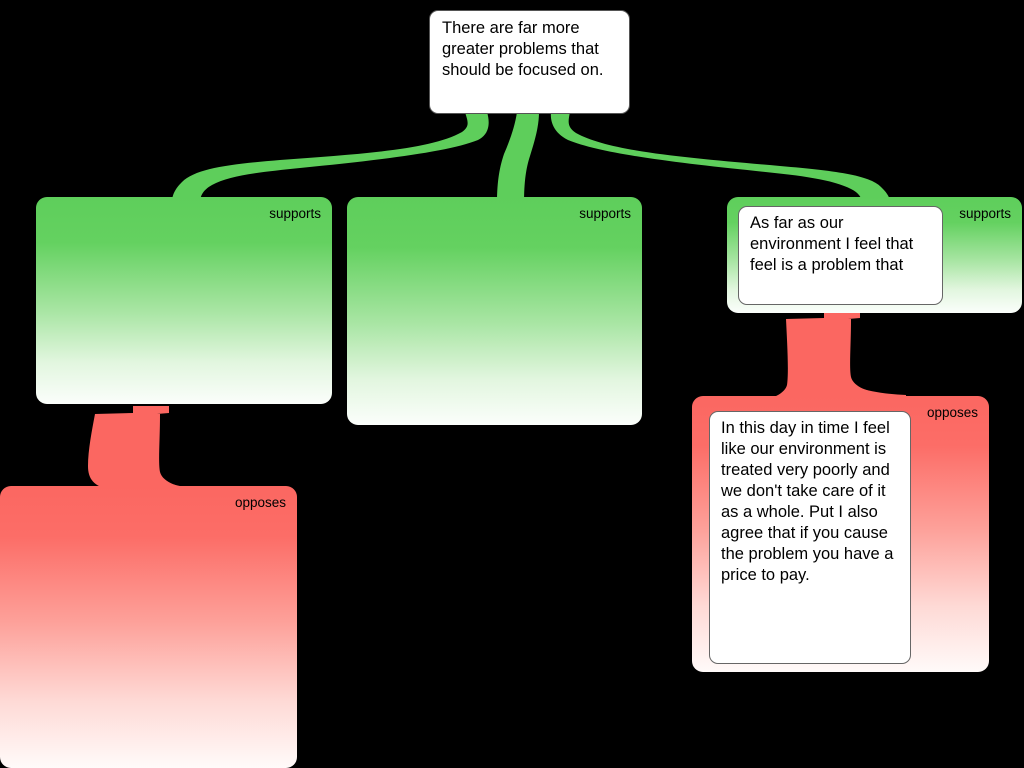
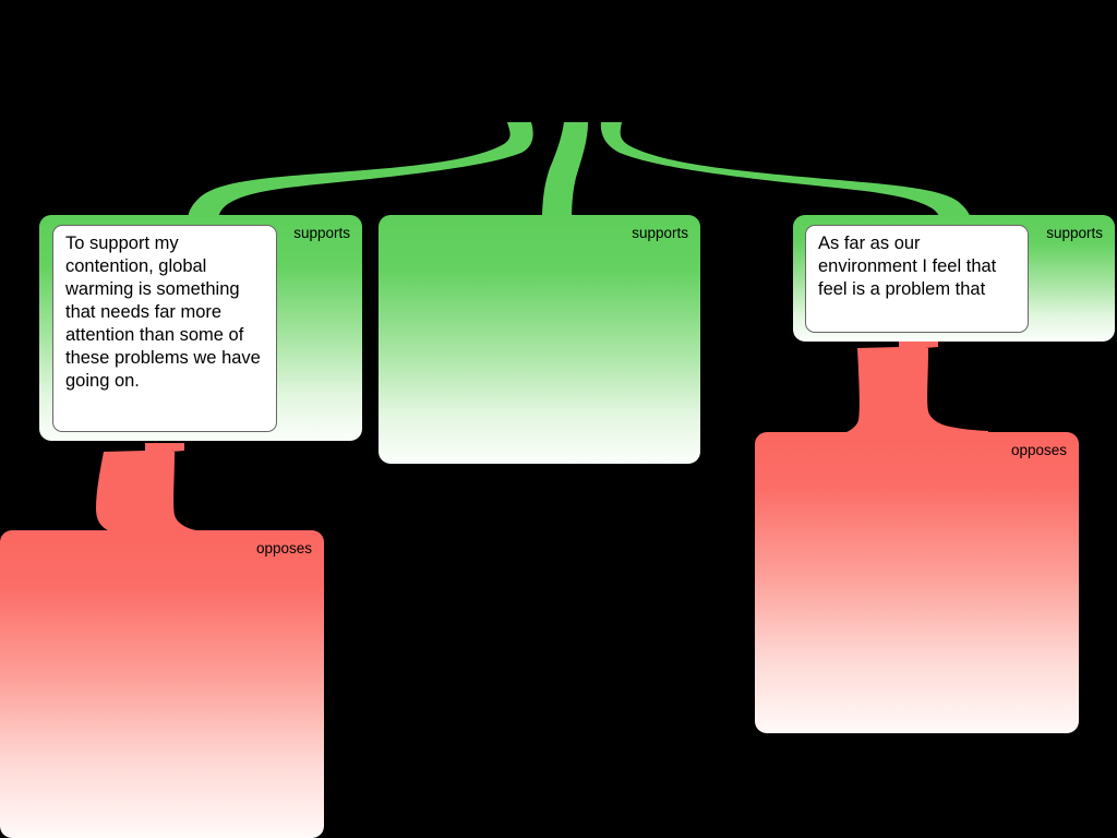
- There are far more greater problems that should be focused on.
  supports
+ To support my contention, global warming is something that needs far more attention than some of these problems we have going on.
  supports
  supports
  As far as our environment I feel that feel is a problem that
  opposes
  opposes
- In this day in time I feel like our environment is treated very poorly and we don't take care of it as a whole. Put I also agree that if you cause the problem you have a price to pay.
